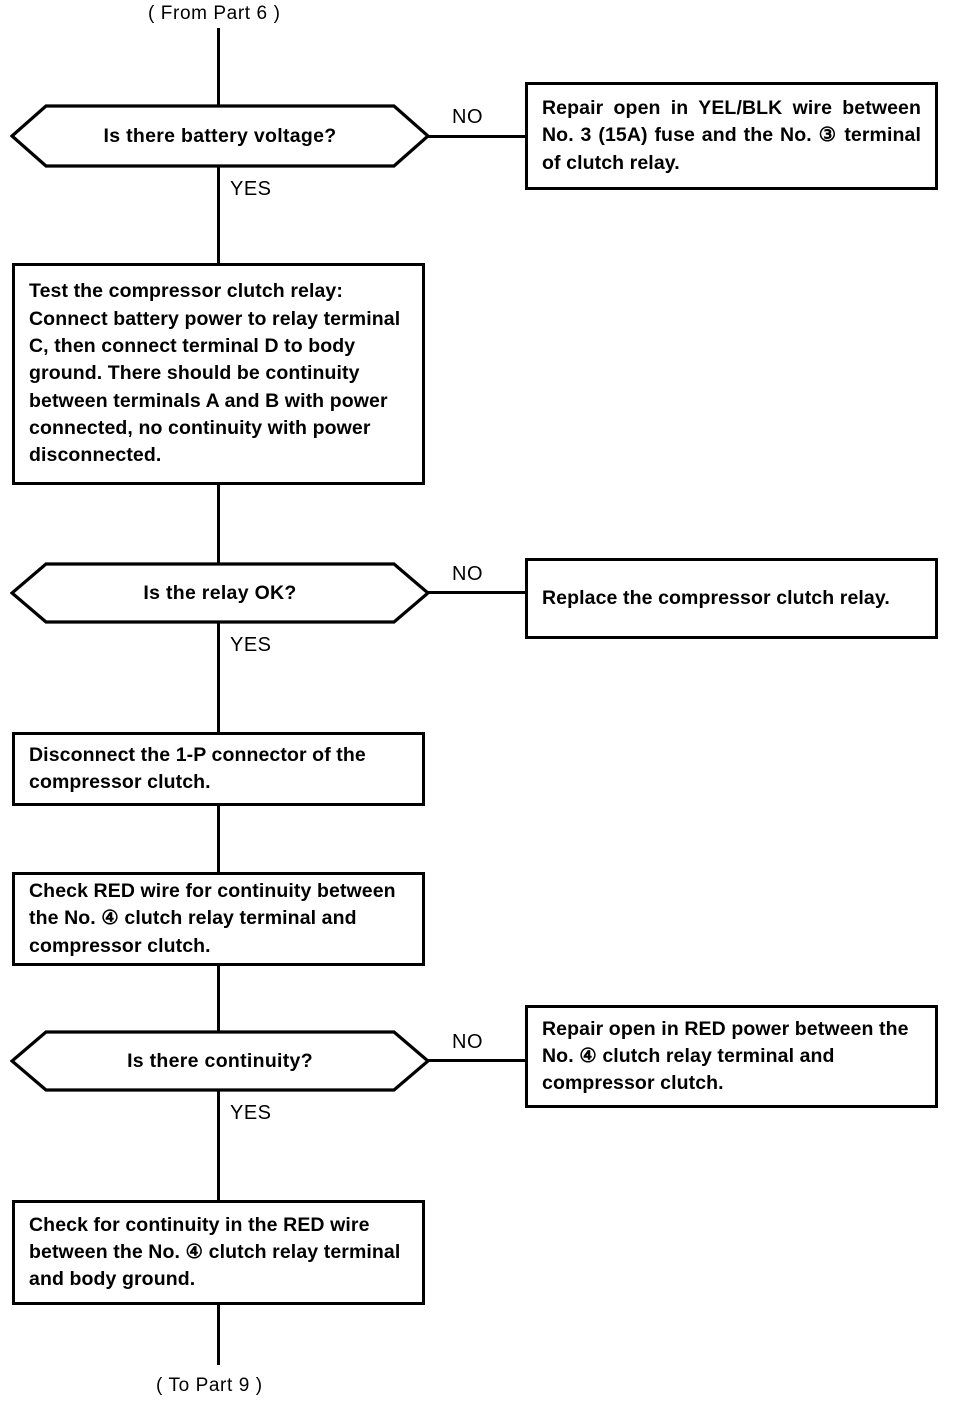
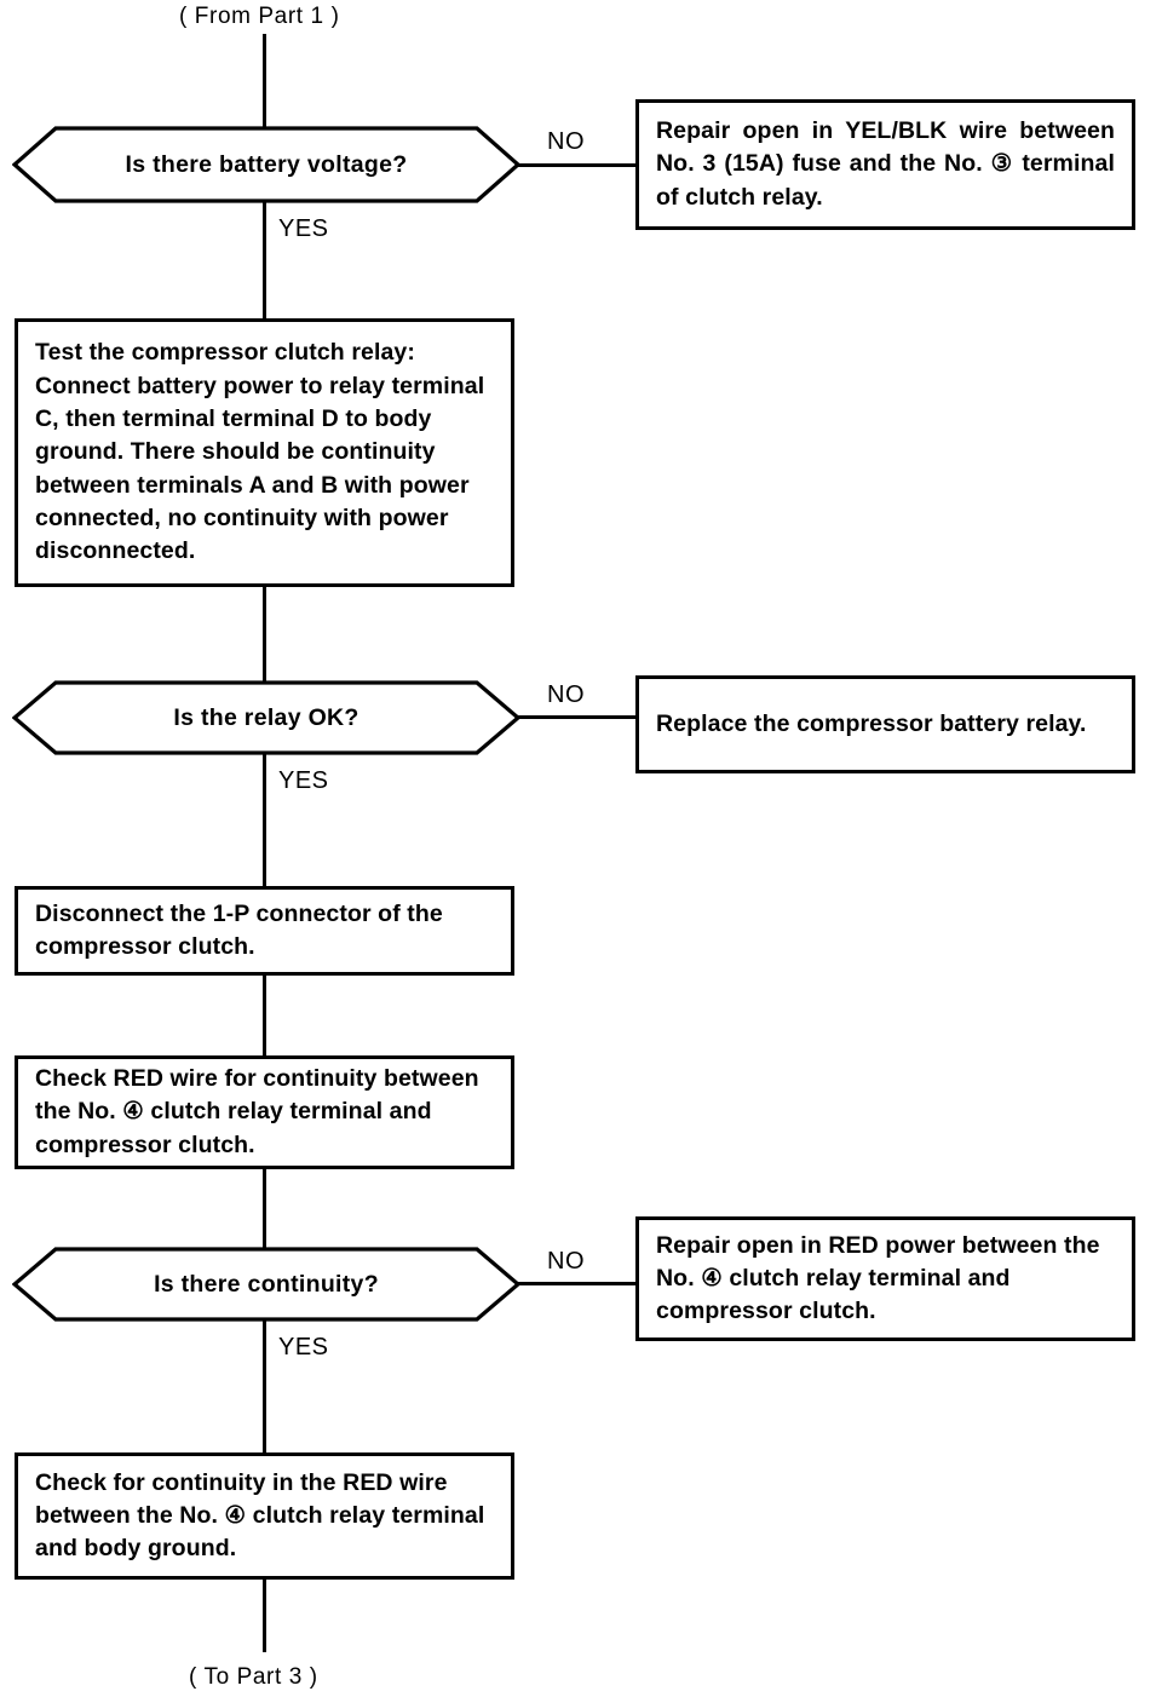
- ( From Part 6 )
+ ( From Part 1 )
  Is there battery voltage?
  NO
  Repair open in YEL/BLK wire between No. 3 (15A) fuse and the No. ③ terminal of clutch relay.
  YES
- Test the compressor clutch relay: Connect battery power to relay terminal C, then connect terminal D to body ground. There should be continuity between terminals A and B with power connected, no continuity with power disconnected.
+ Test the compressor clutch relay: Connect battery power to relay terminal C, then terminal terminal D to body ground. There should be continuity between terminals A and B with power connected, no continuity with power disconnected.
  Is the relay OK?
  NO
- Replace the compressor clutch relay.
+ Replace the compressor battery relay.
  YES
  Disconnect the 1-P connector of the compressor clutch.
  Check RED wire for continuity between the No. ④ clutch relay terminal and compressor clutch.
  Is there continuity?
  NO
  Repair open in RED power between the No. ④ clutch relay terminal and compressor clutch.
  YES
  Check for continuity in the RED wire between the No. ④ clutch relay terminal and body ground.
- ( To Part 9 )
+ ( To Part 3 )
